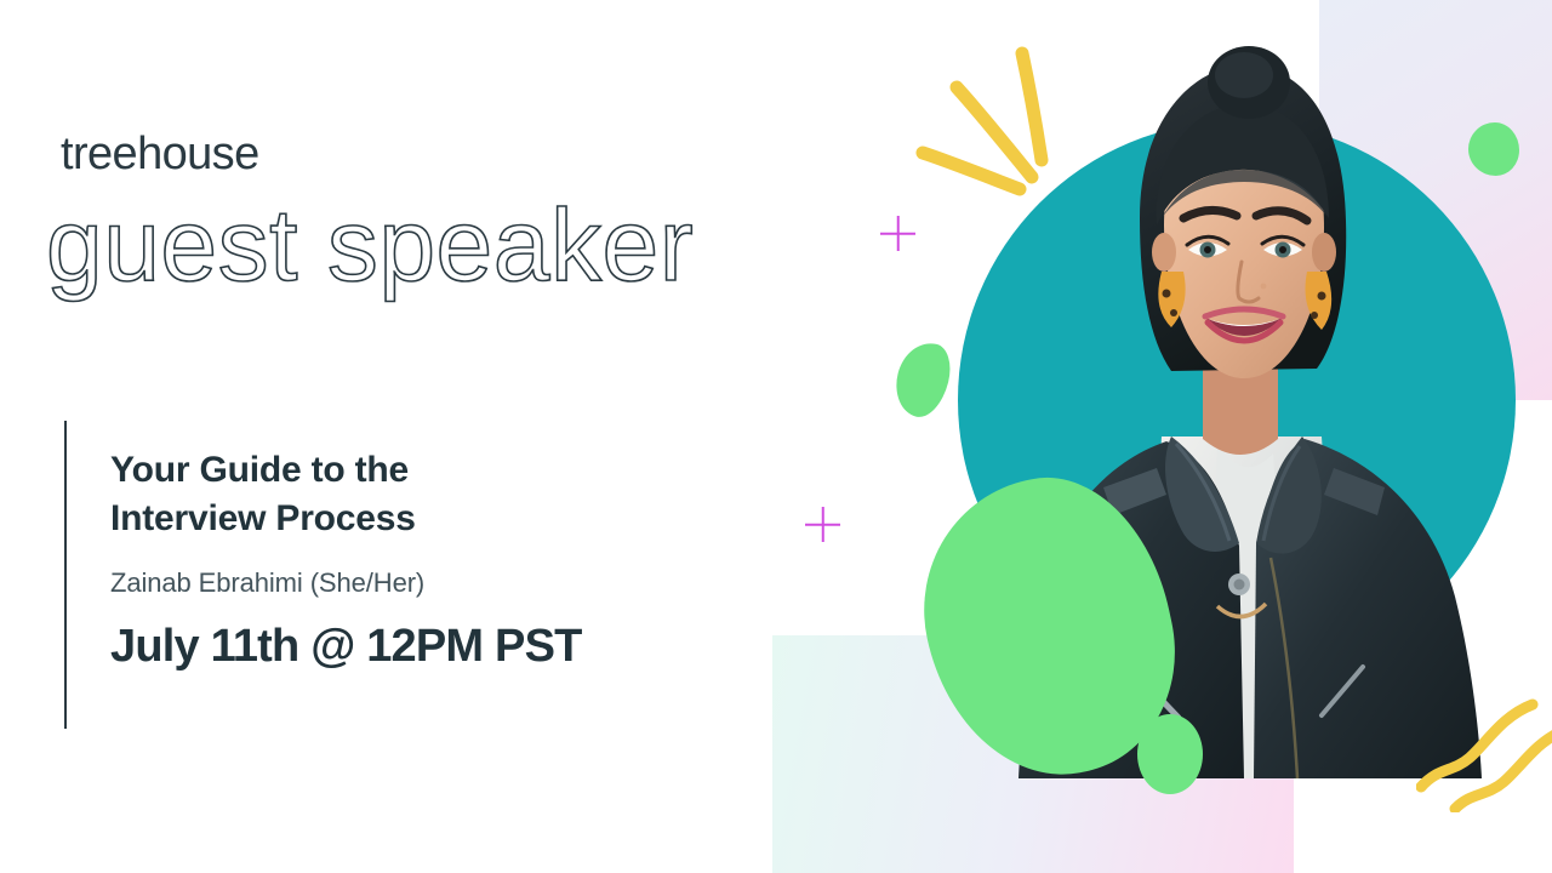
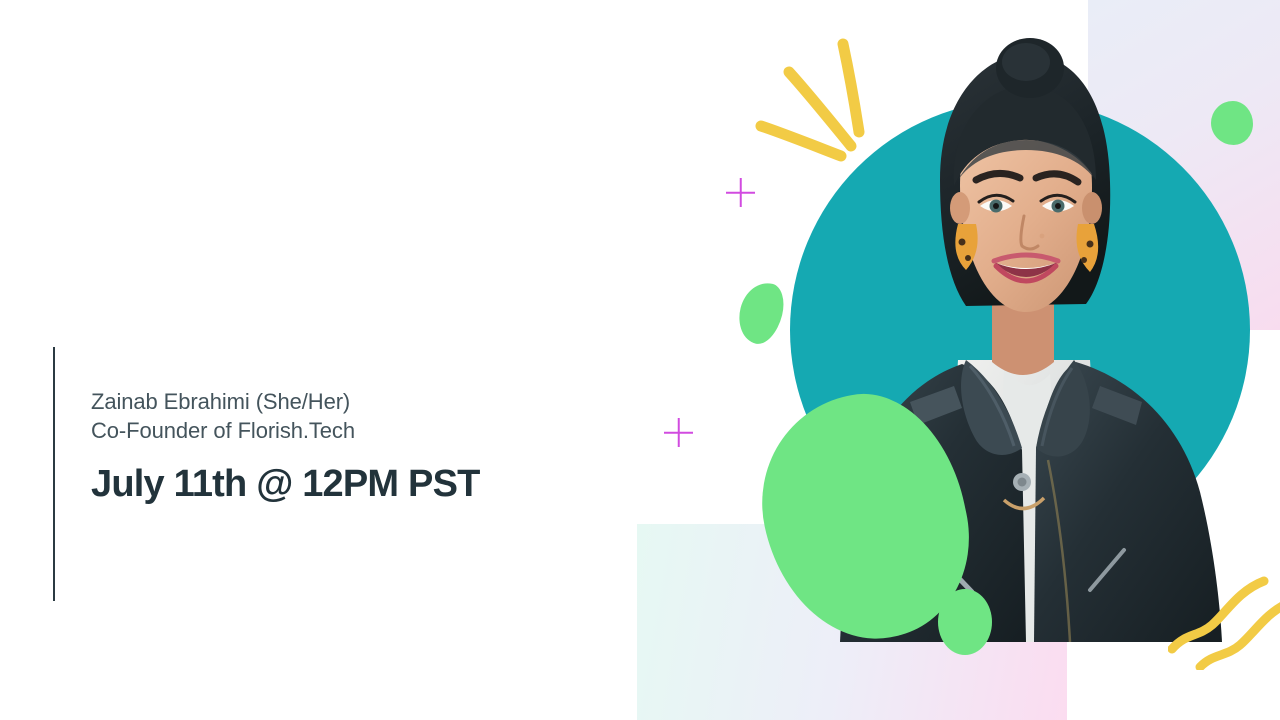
- treehouse
- guest speaker
- Your Guide to the
- Interview Process
  Zainab Ebrahimi (She/Her)
+ Co-Founder of Florish.Tech
  July 11th @ 12PM PST
